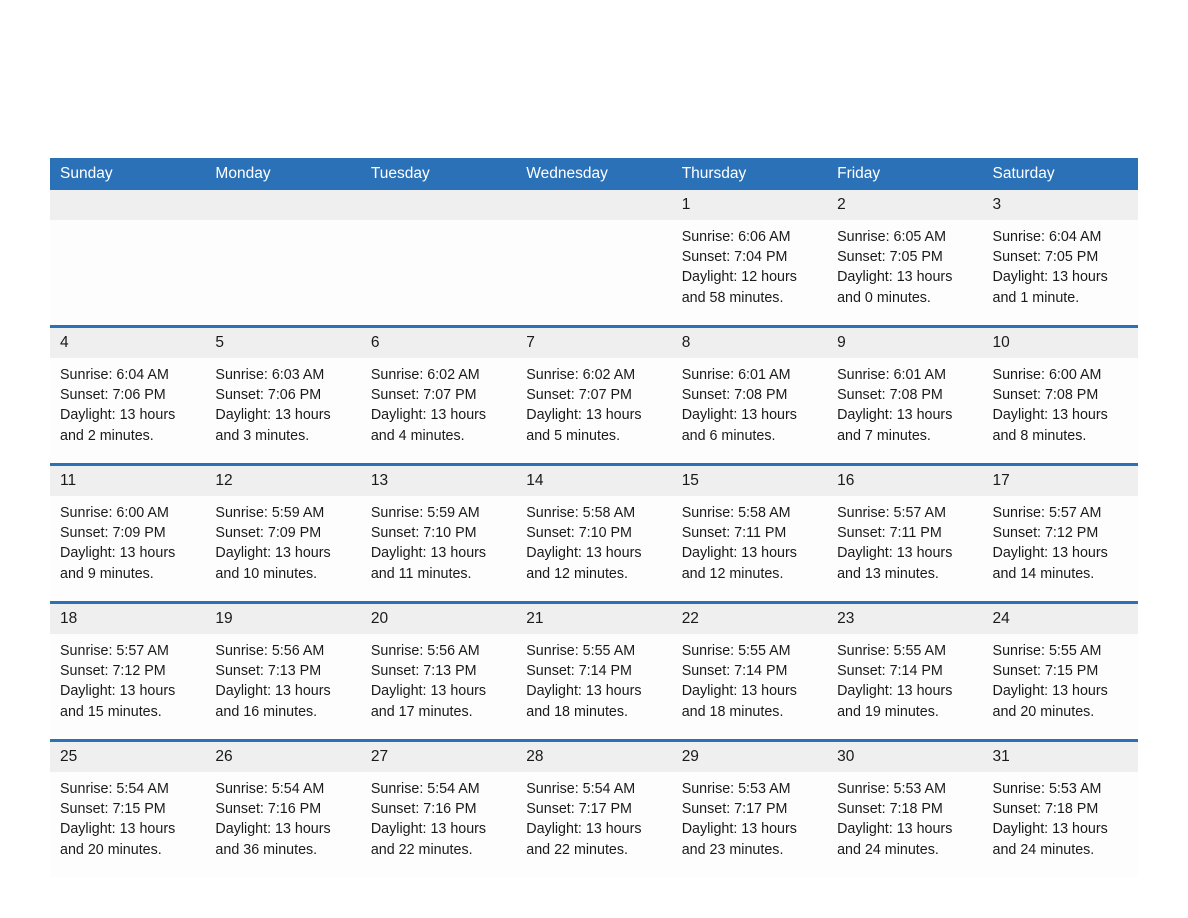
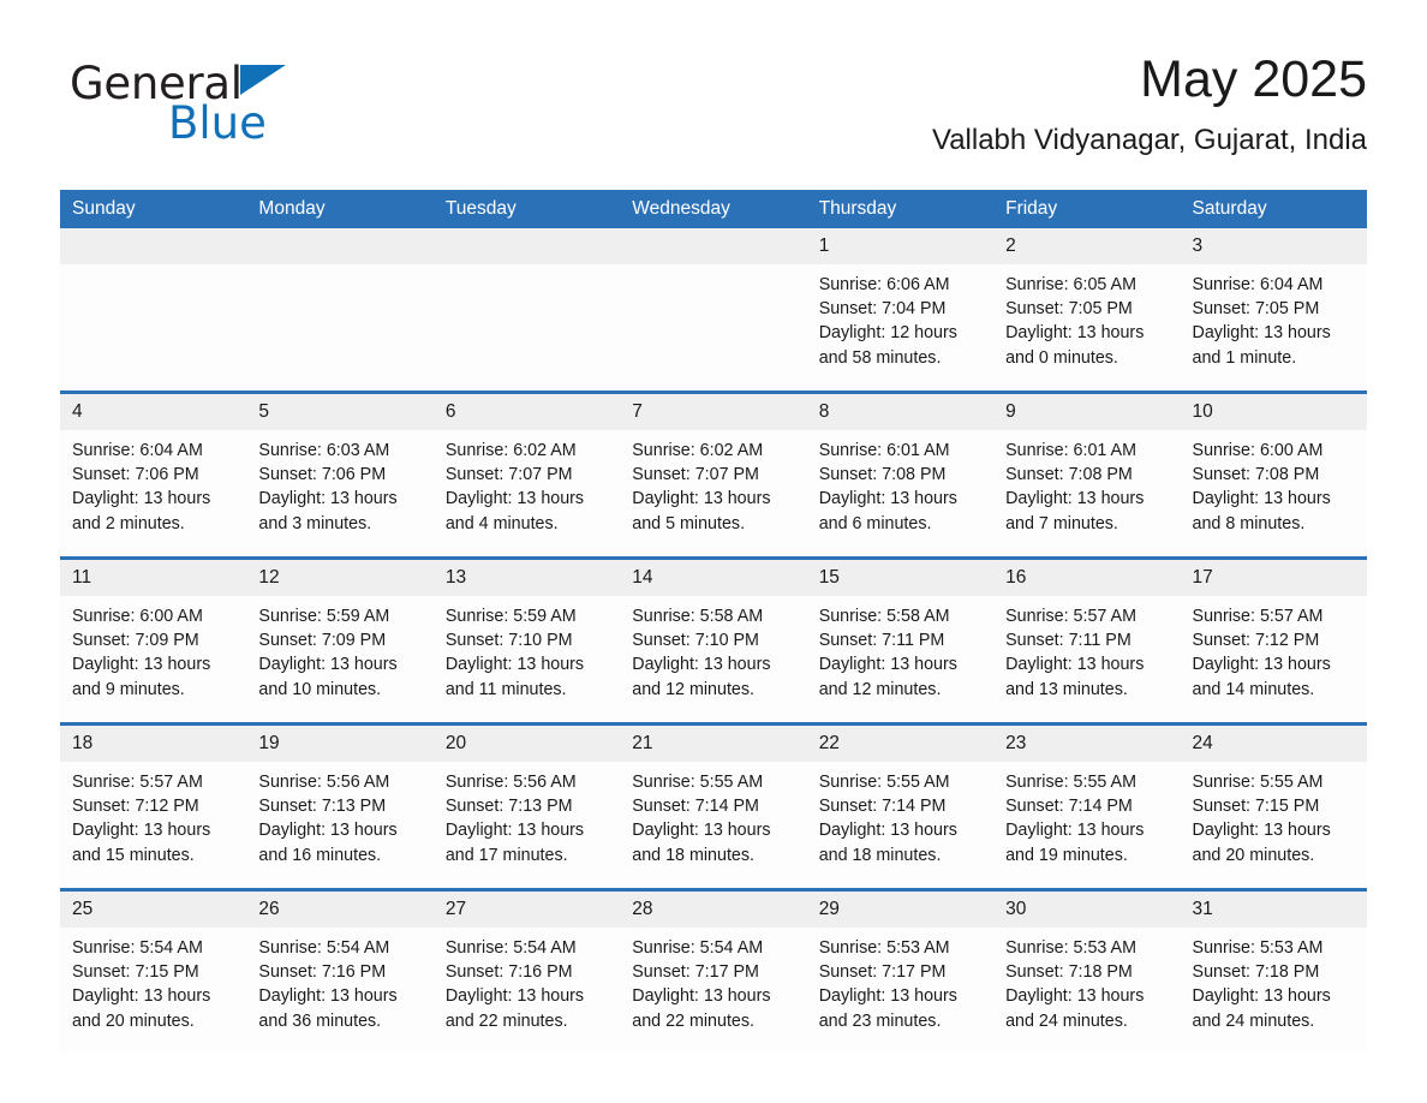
+ General
+ Blue
+ May 2025
+ Vallabh Vidyanagar, Gujarat, India
  Sunday	Monday	Tuesday	Wednesday	Thursday	Friday	Saturday
  				1Sunrise: 6:06 AMSunset: 7:04 PMDaylight: 12 hours and 58 minutes.	2Sunrise: 6:05 AMSunset: 7:05 PMDaylight: 13 hours and 0 minutes.	3Sunrise: 6:04 AMSunset: 7:05 PMDaylight: 13 hours and 1 minute.
  4Sunrise: 6:04 AMSunset: 7:06 PMDaylight: 13 hours and 2 minutes.	5Sunrise: 6:03 AMSunset: 7:06 PMDaylight: 13 hours and 3 minutes.	6Sunrise: 6:02 AMSunset: 7:07 PMDaylight: 13 hours and 4 minutes.	7Sunrise: 6:02 AMSunset: 7:07 PMDaylight: 13 hours and 5 minutes.	8Sunrise: 6:01 AMSunset: 7:08 PMDaylight: 13 hours and 6 minutes.	9Sunrise: 6:01 AMSunset: 7:08 PMDaylight: 13 hours and 7 minutes.	10Sunrise: 6:00 AMSunset: 7:08 PMDaylight: 13 hours and 8 minutes.
  11Sunrise: 6:00 AMSunset: 7:09 PMDaylight: 13 hours and 9 minutes.	12Sunrise: 5:59 AMSunset: 7:09 PMDaylight: 13 hours and 10 minutes.	13Sunrise: 5:59 AMSunset: 7:10 PMDaylight: 13 hours and 11 minutes.	14Sunrise: 5:58 AMSunset: 7:10 PMDaylight: 13 hours and 12 minutes.	15Sunrise: 5:58 AMSunset: 7:11 PMDaylight: 13 hours and 12 minutes.	16Sunrise: 5:57 AMSunset: 7:11 PMDaylight: 13 hours and 13 minutes.	17Sunrise: 5:57 AMSunset: 7:12 PMDaylight: 13 hours and 14 minutes.
  18Sunrise: 5:57 AMSunset: 7:12 PMDaylight: 13 hours and 15 minutes.	19Sunrise: 5:56 AMSunset: 7:13 PMDaylight: 13 hours and 16 minutes.	20Sunrise: 5:56 AMSunset: 7:13 PMDaylight: 13 hours and 17 minutes.	21Sunrise: 5:55 AMSunset: 7:14 PMDaylight: 13 hours and 18 minutes.	22Sunrise: 5:55 AMSunset: 7:14 PMDaylight: 13 hours and 18 minutes.	23Sunrise: 5:55 AMSunset: 7:14 PMDaylight: 13 hours and 19 minutes.	24Sunrise: 5:55 AMSunset: 7:15 PMDaylight: 13 hours and 20 minutes.
  25Sunrise: 5:54 AMSunset: 7:15 PMDaylight: 13 hours and 20 minutes.	26Sunrise: 5:54 AMSunset: 7:16 PMDaylight: 13 hours and 36 minutes.	27Sunrise: 5:54 AMSunset: 7:16 PMDaylight: 13 hours and 22 minutes.	28Sunrise: 5:54 AMSunset: 7:17 PMDaylight: 13 hours and 22 minutes.	29Sunrise: 5:53 AMSunset: 7:17 PMDaylight: 13 hours and 23 minutes.	30Sunrise: 5:53 AMSunset: 7:18 PMDaylight: 13 hours and 24 minutes.	31Sunrise: 5:53 AMSunset: 7:18 PMDaylight: 13 hours and 24 minutes.
